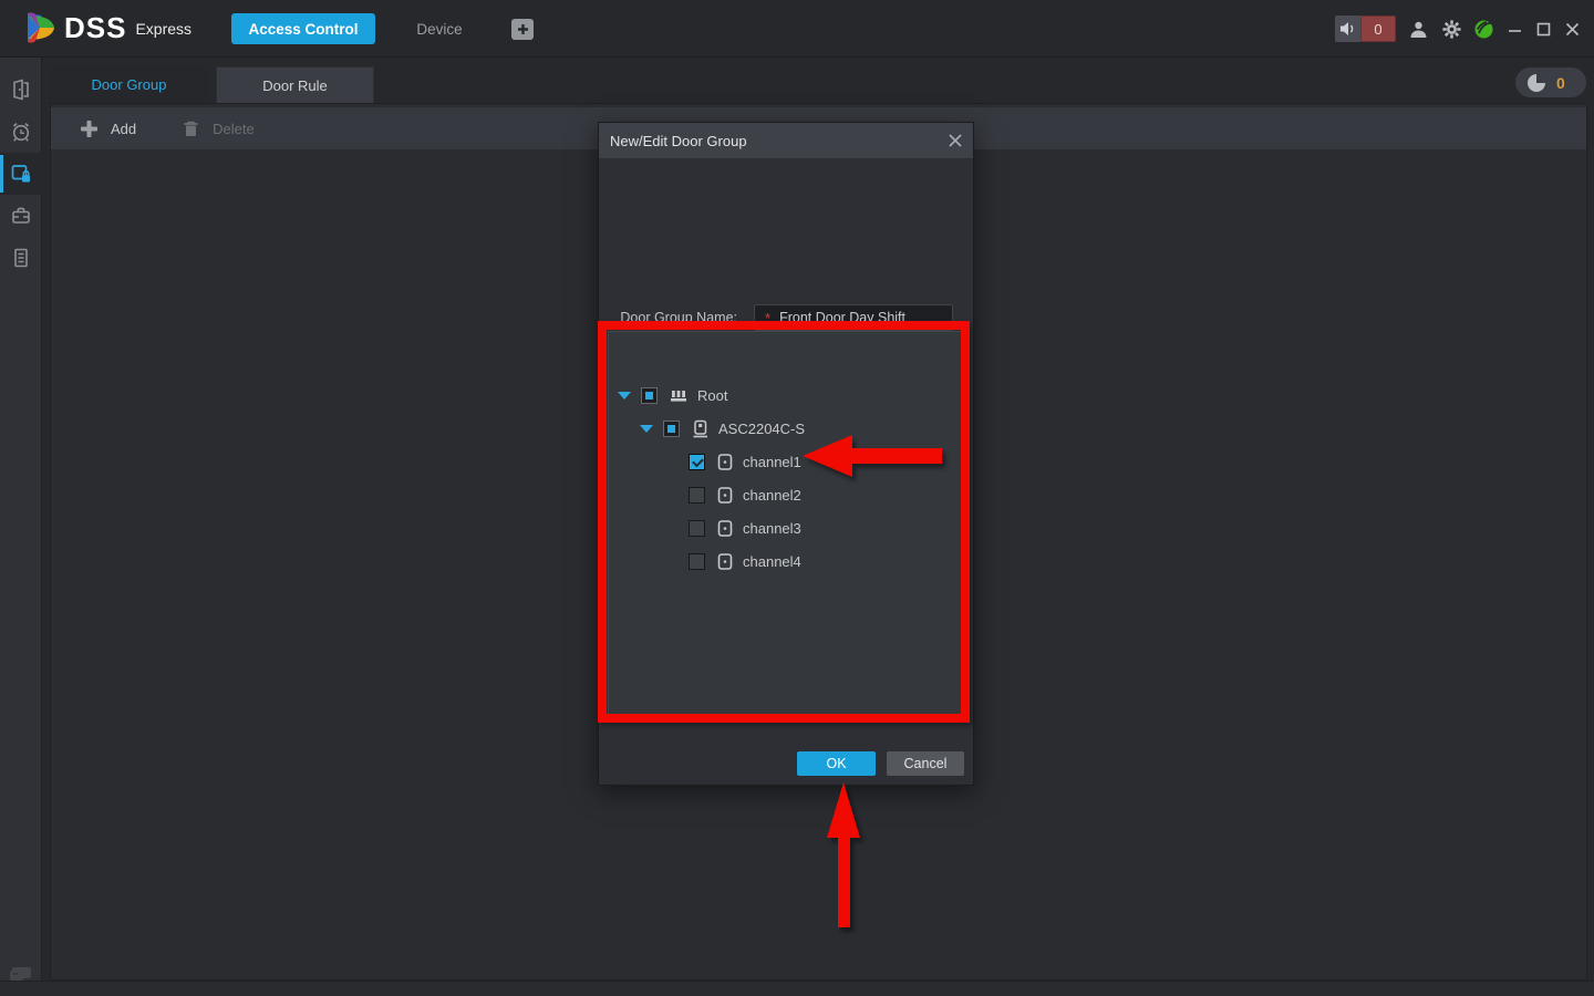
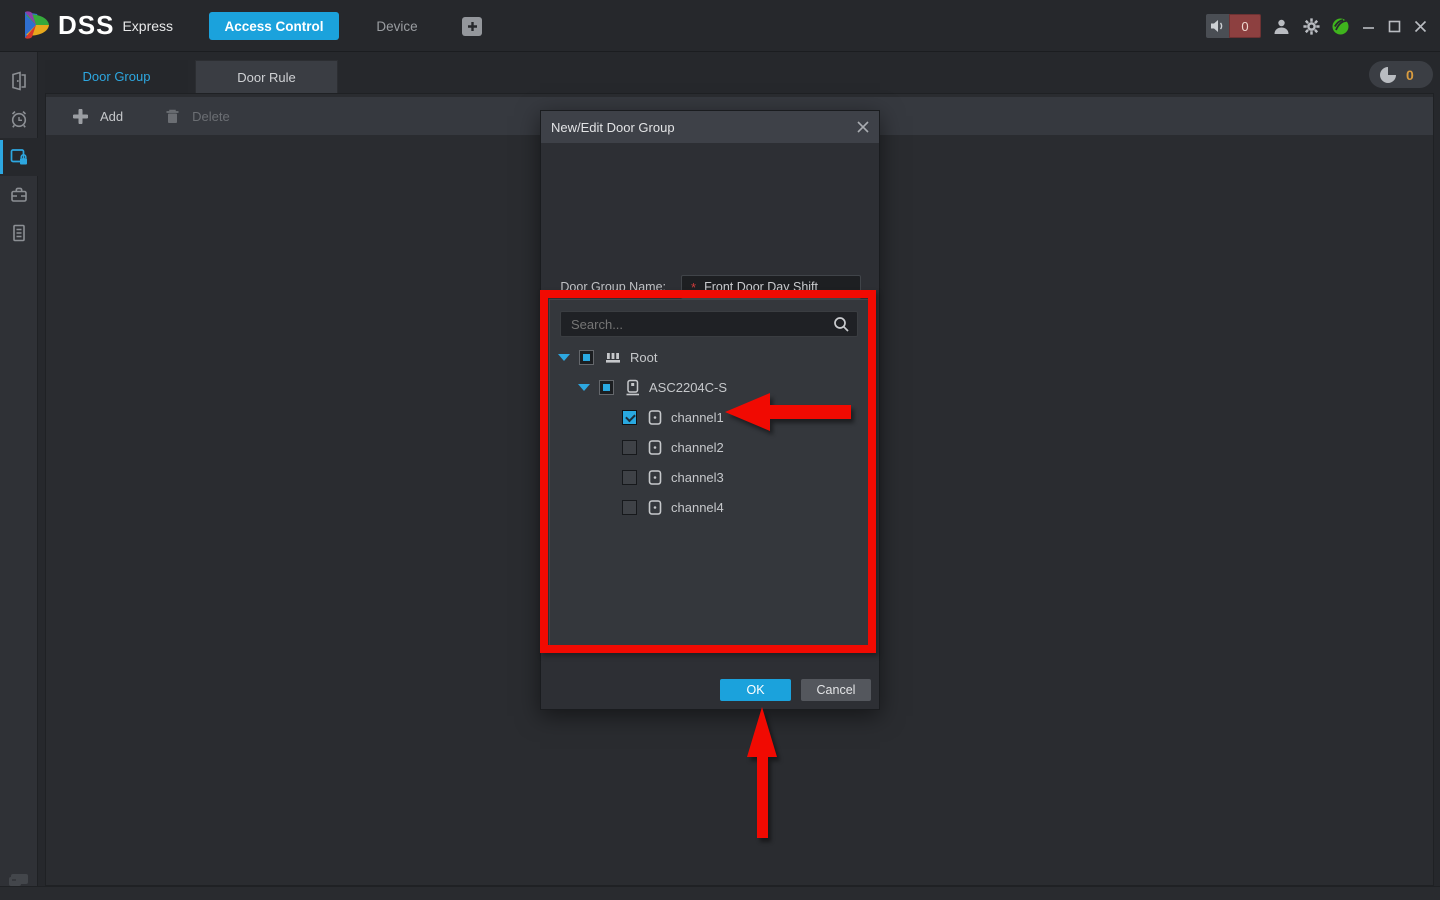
  DSS
  Express
  Access Control
  Device
  0
  Door Group
  Door Rule
  0
  Add
  Delete
  New/Edit Door Group
  Door Group Name:
  *
  Front Door Day Shift
+ Search...
  Root
  ASC2204C-S
  channel1
  channel2
  channel3
  channel4
  OK
  Cancel
